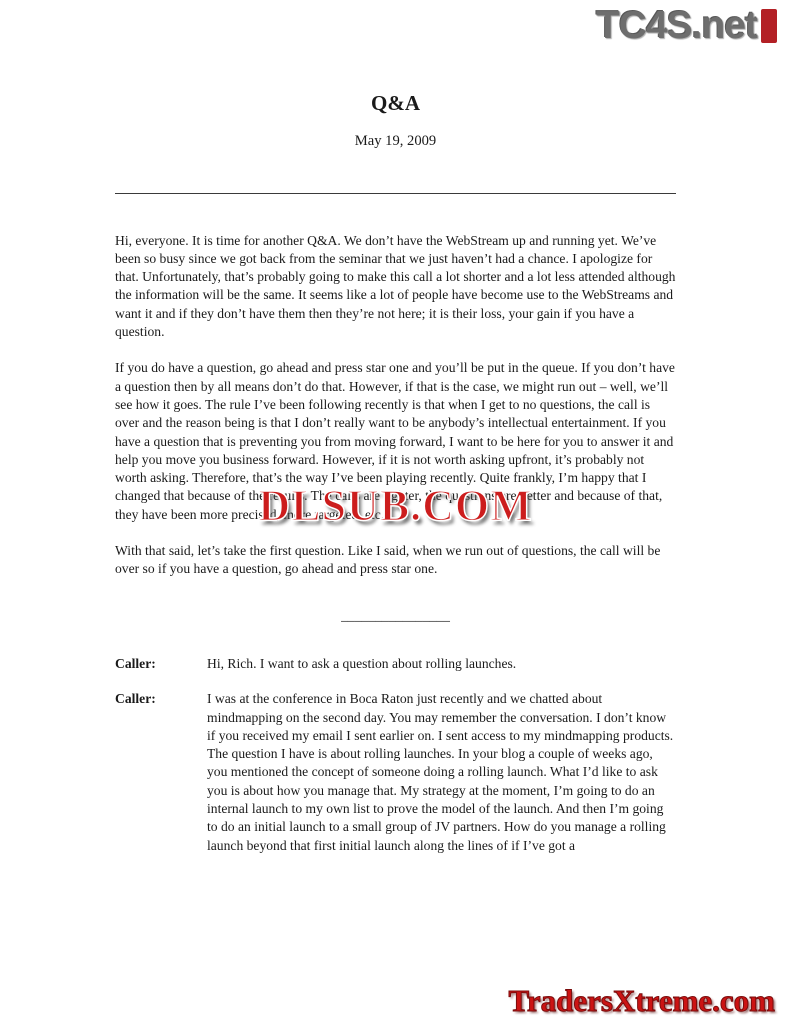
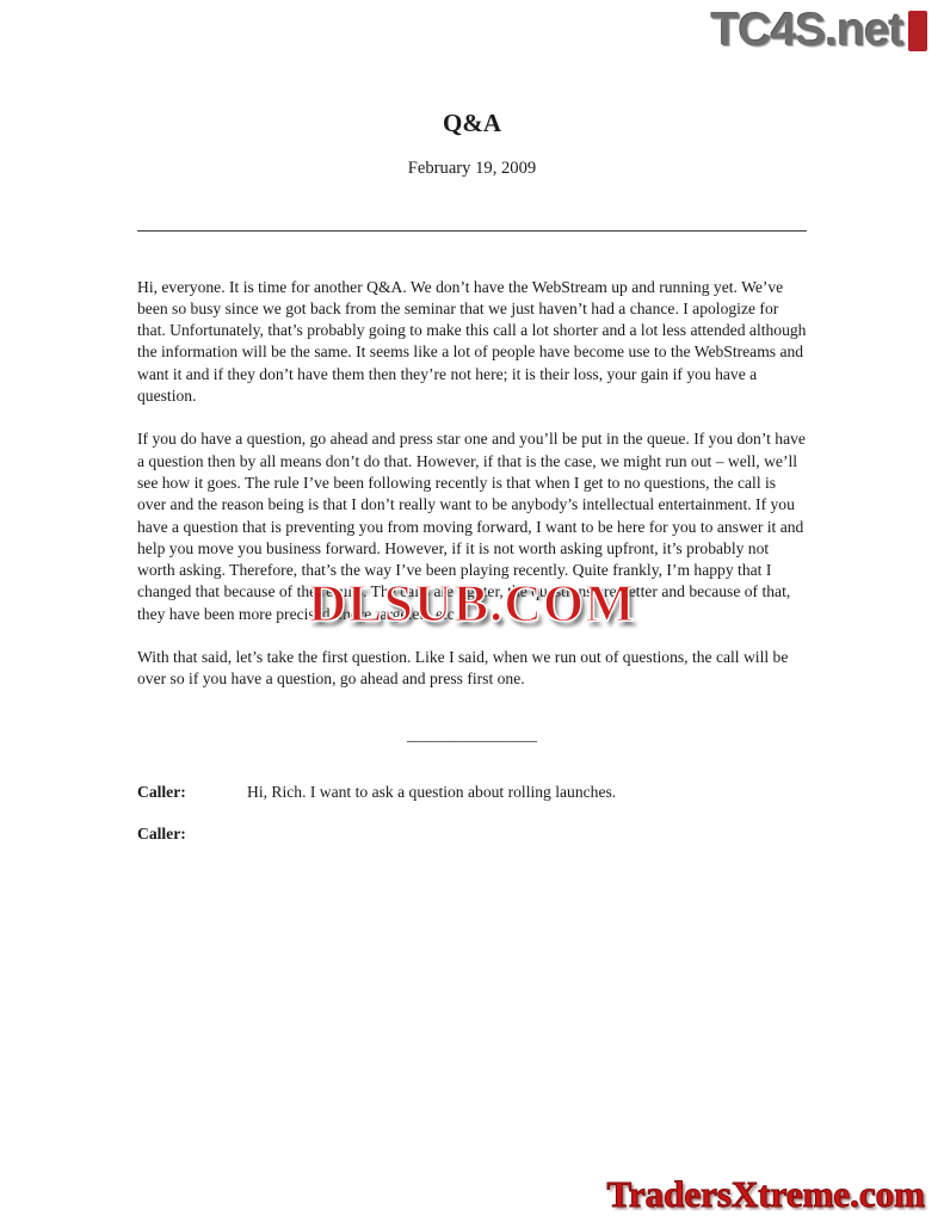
  TC4S.net
  Q&A
- May 19, 2009
+ February 19, 2009
  Hi, everyone. It is time for another Q&A. We don’t have the WebStream up and running yet. We’ve been so busy since we got back from the seminar that we just haven’t had a chance. I apologize for that. Unfortunately, that’s probably going to make this call a lot shorter and a lot less attended although the information will be the same. It seems like a lot of people have become use to the WebStreams and want it and if they don’t have them then they’re not here; it is their loss, your gain if you have a question.
  If you do have a question, go ahead and press star one and you’ll be put in the queue. If you don’t have a question then by all means don’t do that. However, if that is the case, we might run out – well, we’ll see how it goes. The rule I’ve been following recently is that when I get to no questions, the call is over and the reason being is that I don’t really want to be anybody’s intellectual entertainment. If you have a question that is preventing you from moving forward, I want to be here for you to answer it and help you move you business forward. However, if it is not worth asking upfront, it’s probably not worth asking. Therefore, that’s the way I’ve been playing recently. Quite frankly, I’m happy that I changed that because of the results. The calls are tighter, the questions are better and because of that, they have been more precised, more targeted, etc.
- With that said, let’s take the first question. Like I said, when we run out of questions, the call will be over so if you have a question, go ahead and press star one.
+ With that said, let’s take the first question. Like I said, when we run out of questions, the call will be over so if you have a question, go ahead and press first one.
  ________________
  Caller:
  Hi, Rich. I want to ask a question about rolling launches.
  Caller:
- I was at the conference in Boca Raton just recently and we chatted about mindmapping on the second day. You may remember the conversation. I don’t know if you received my email I sent earlier on. I sent access to my mindmapping products. The question I have is about rolling launches. In your blog a couple of weeks ago, you mentioned the concept of someone doing a rolling launch. What I’d like to ask you is about how you manage that. My strategy at the moment, I’m going to do an internal launch to my own list to prove the model of the launch. And then I’m going to do an initial launch to a small group of JV partners. How do you manage a rolling launch beyond that first initial launch along the lines of if I’ve got a
  DLSUB.COM
  TradersXtreme.com
